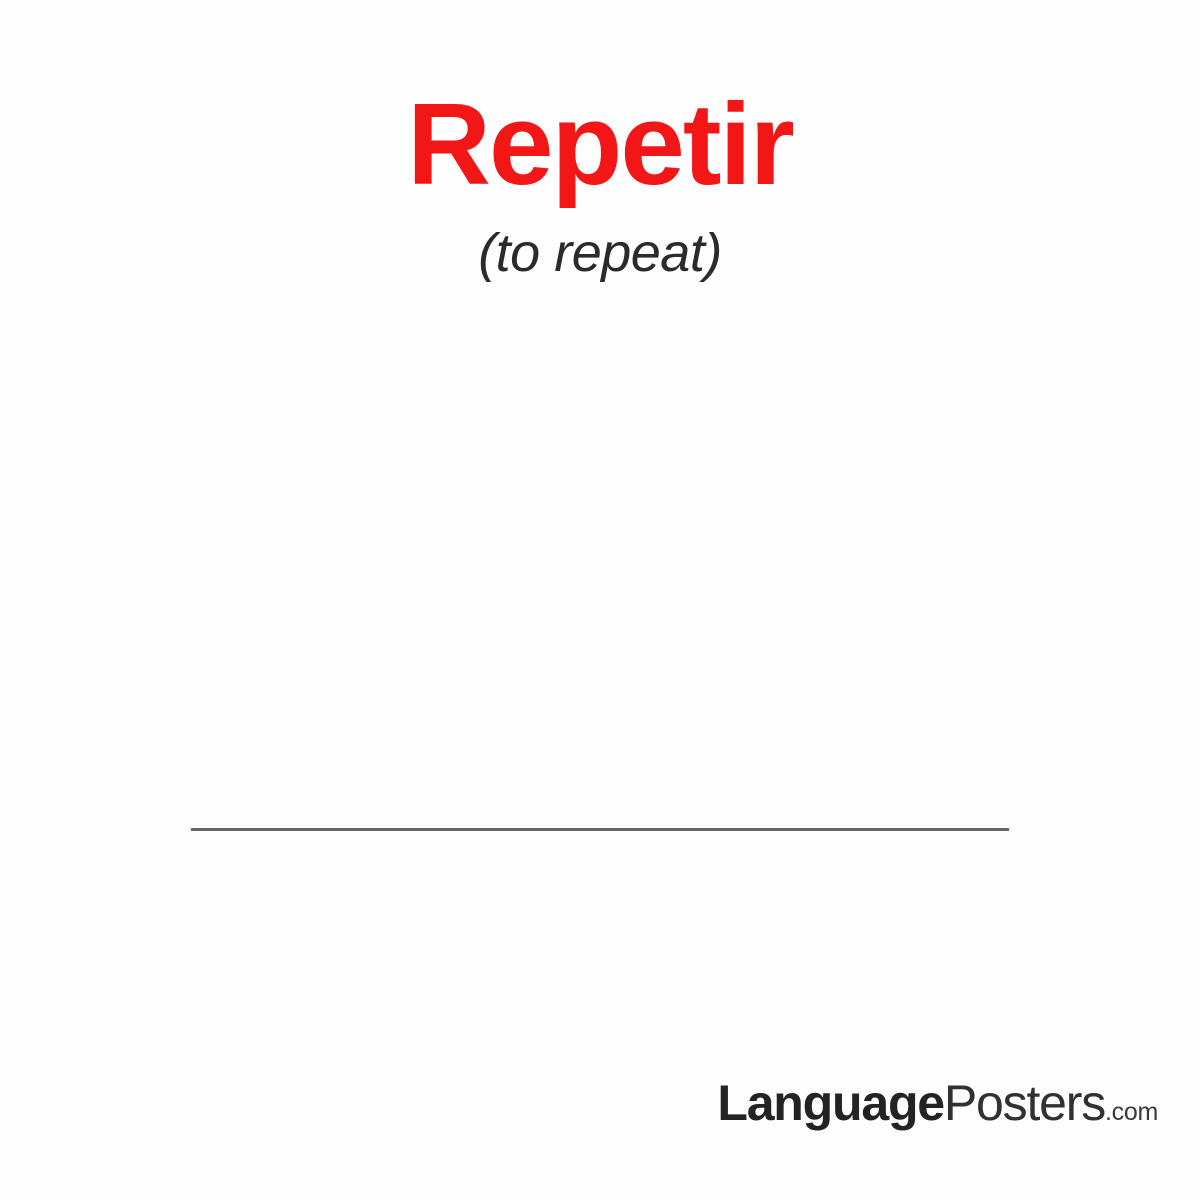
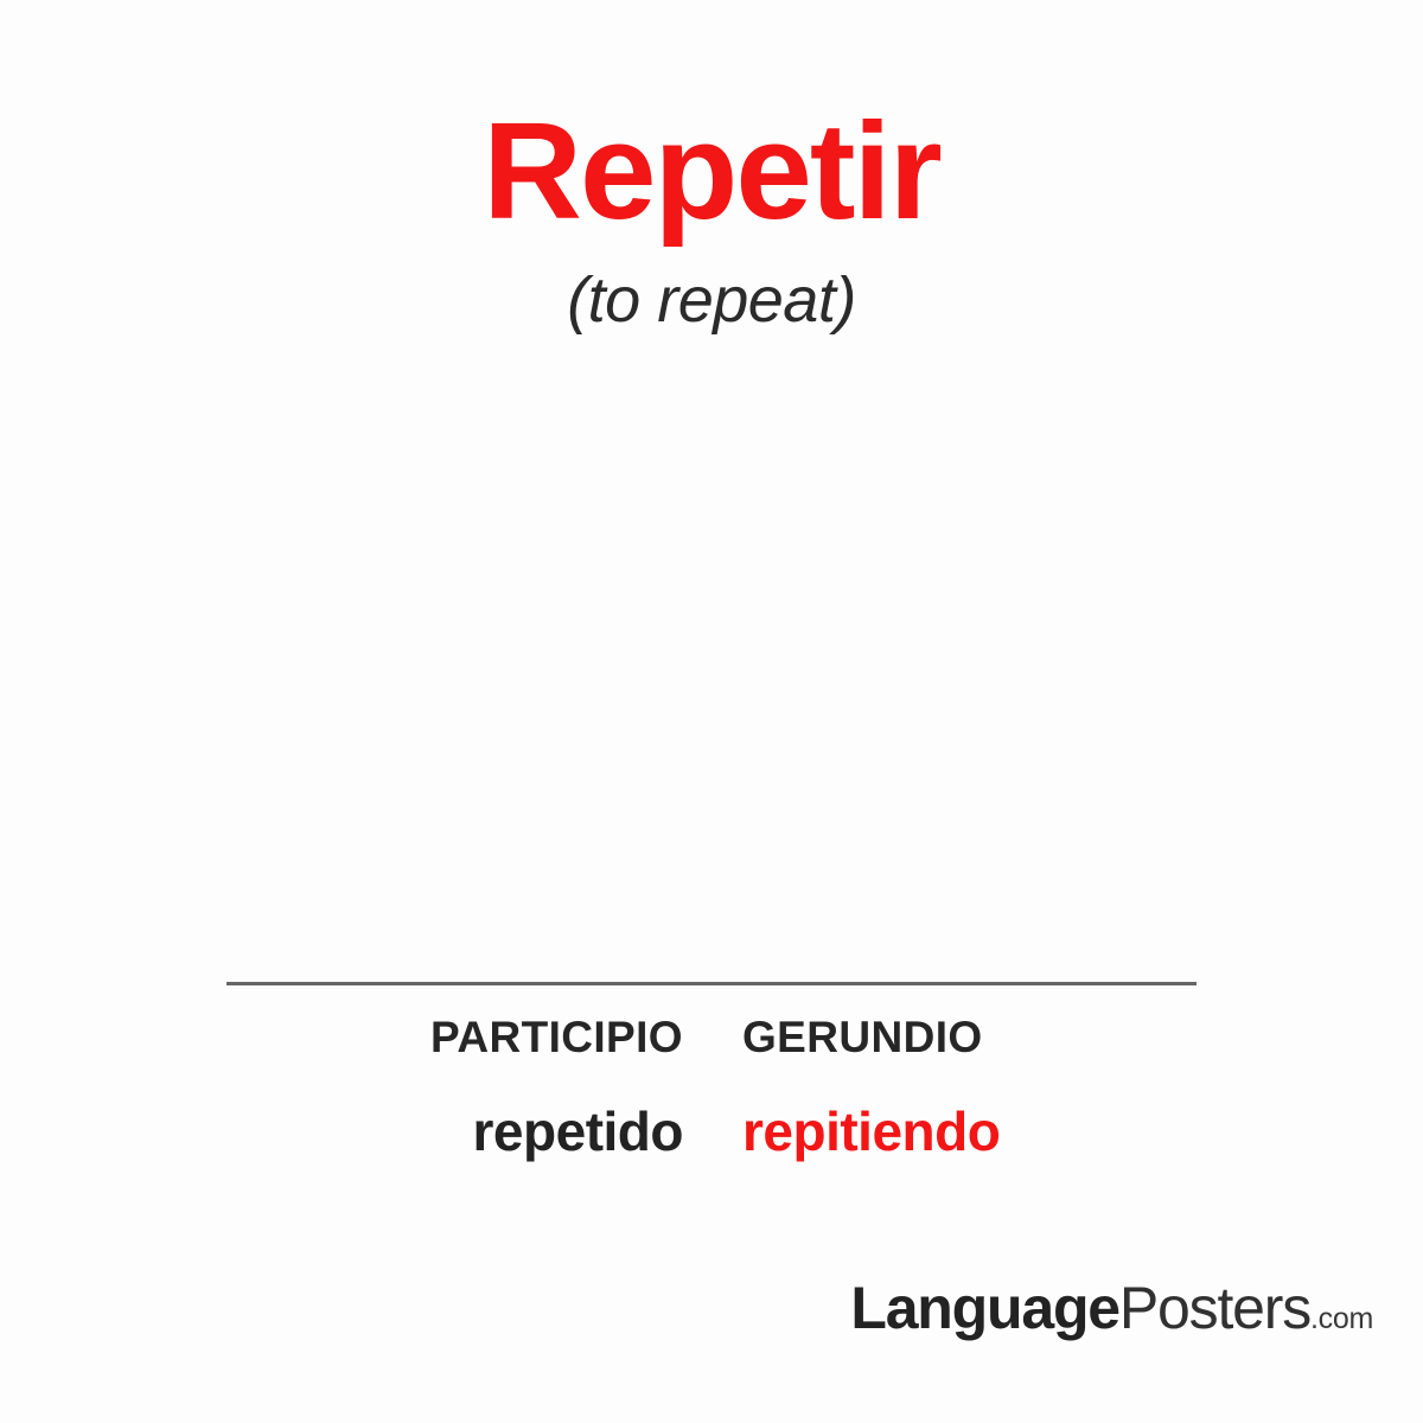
  Repetir
  (to repeat)
+ PARTICIPIO
+ repetido
+ GERUNDIO
+ repitiendo
  LanguagePosters.com
